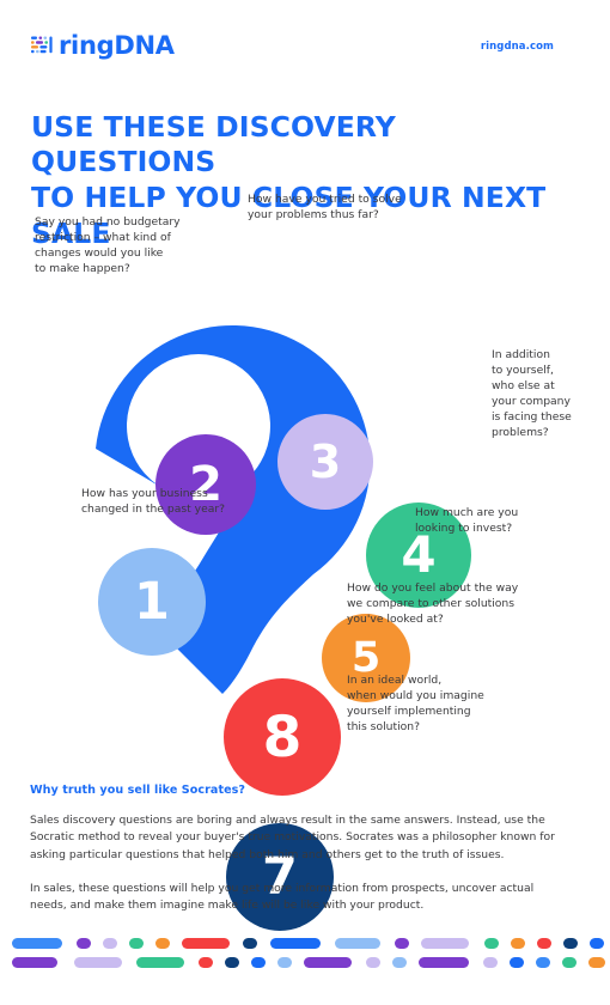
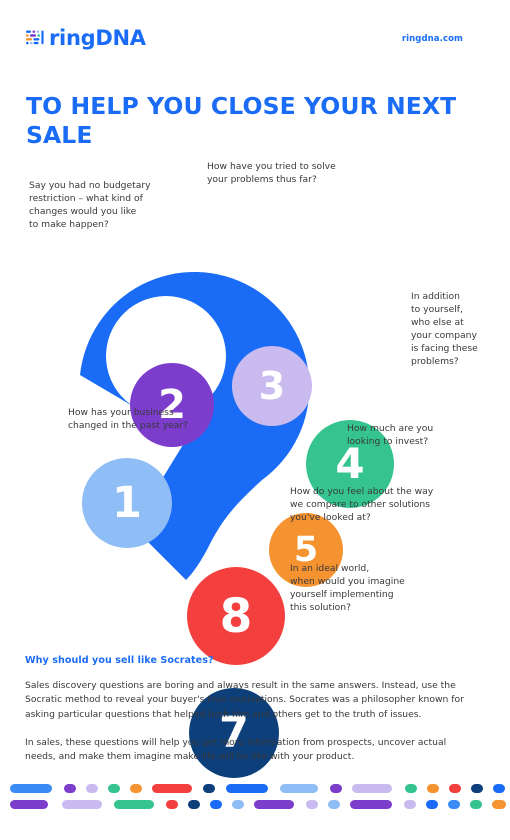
  ringDNA
  ringdna.com
- USE THESE DISCOVERY QUESTIONS
  TO HELP YOU CLOSE YOUR NEXT SALE
  1
  2
  3
  4
  5
  8
  7
  Say you had no budgetary
  restriction – what kind of
  changes would you like
  to make happen?
  How have you tried to solve
  your problems thus far?
  In addition
  to yourself,
  who else at
  your company
  is facing these
  problems?
  How has your business
  changed in the past year?
  How much are you
  looking to invest?
  How do you feel about the way
  we compare to other solutions
  you've looked at?
  In an ideal world,
  when would you imagine
  yourself implementing
  this solution?
- Why truth you sell like Socrates?
+ Why should you sell like Socrates?
  Sales discovery questions are boring and always result in the same answers. Instead, use the Socratic method to reveal your buyer's true motivations. Socrates was a philosopher known for asking particular questions that helped both him and others get to the truth of issues.
  In sales, these questions will help you get more information from prospects, uncover actual needs, and make them imagine make life will be like with your product.
